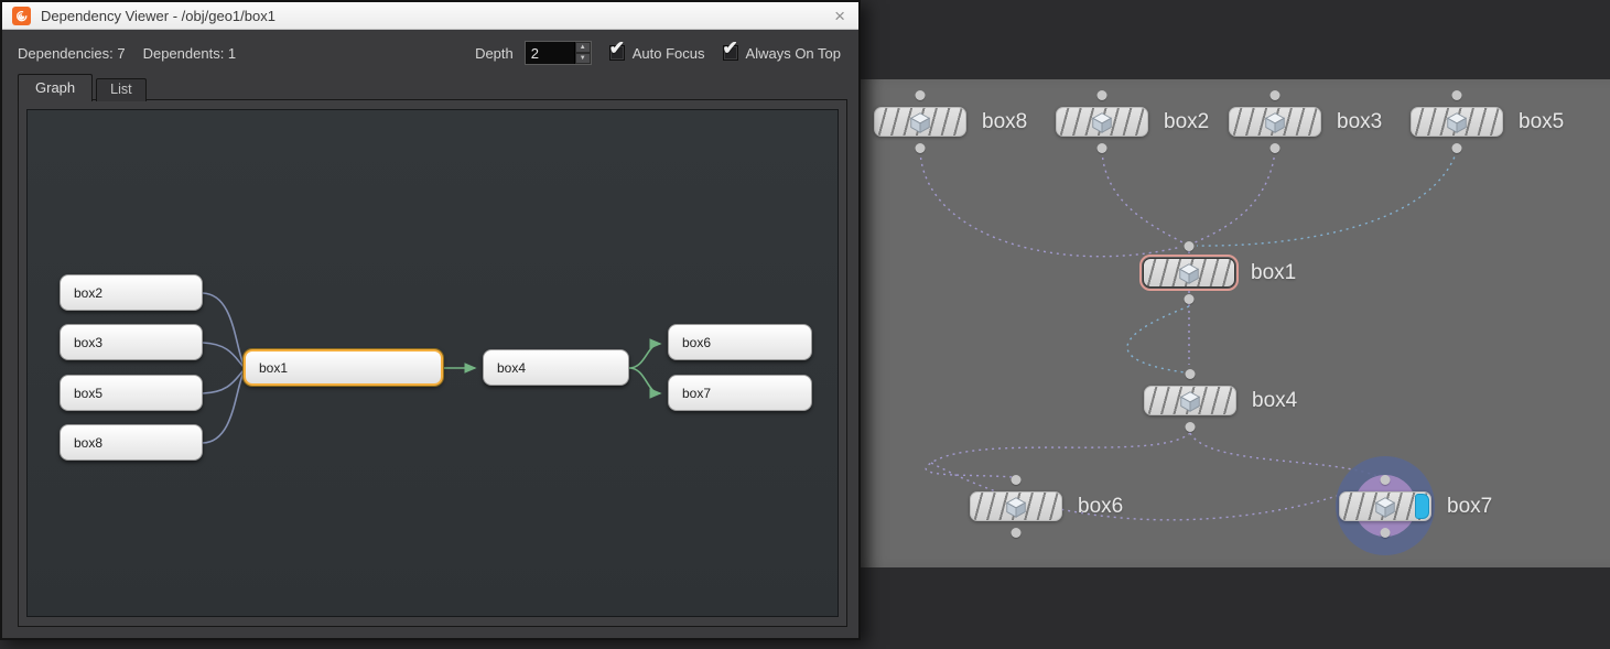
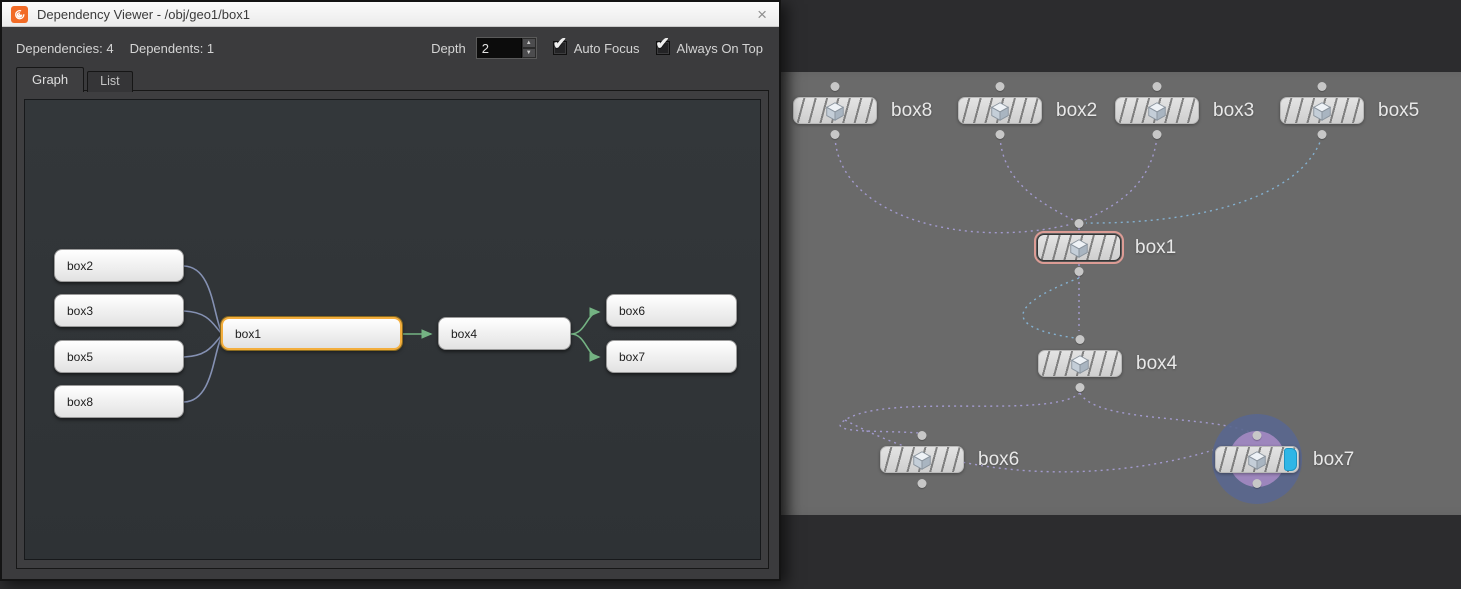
  box8
  box2
  box3
  box5
  box1
  box4
  box6
  box7
  Dependency Viewer - /obj/geo1/box1
  ×
- Dependencies: 7
+ Dependencies: 4
  Dependents: 1
  Depth
  2
  ✔
  Auto Focus
  ✔
  Always On Top
  Graph
  List
  box2
  box3
  box5
  box8
  box1
  box4
  box6
  box7
